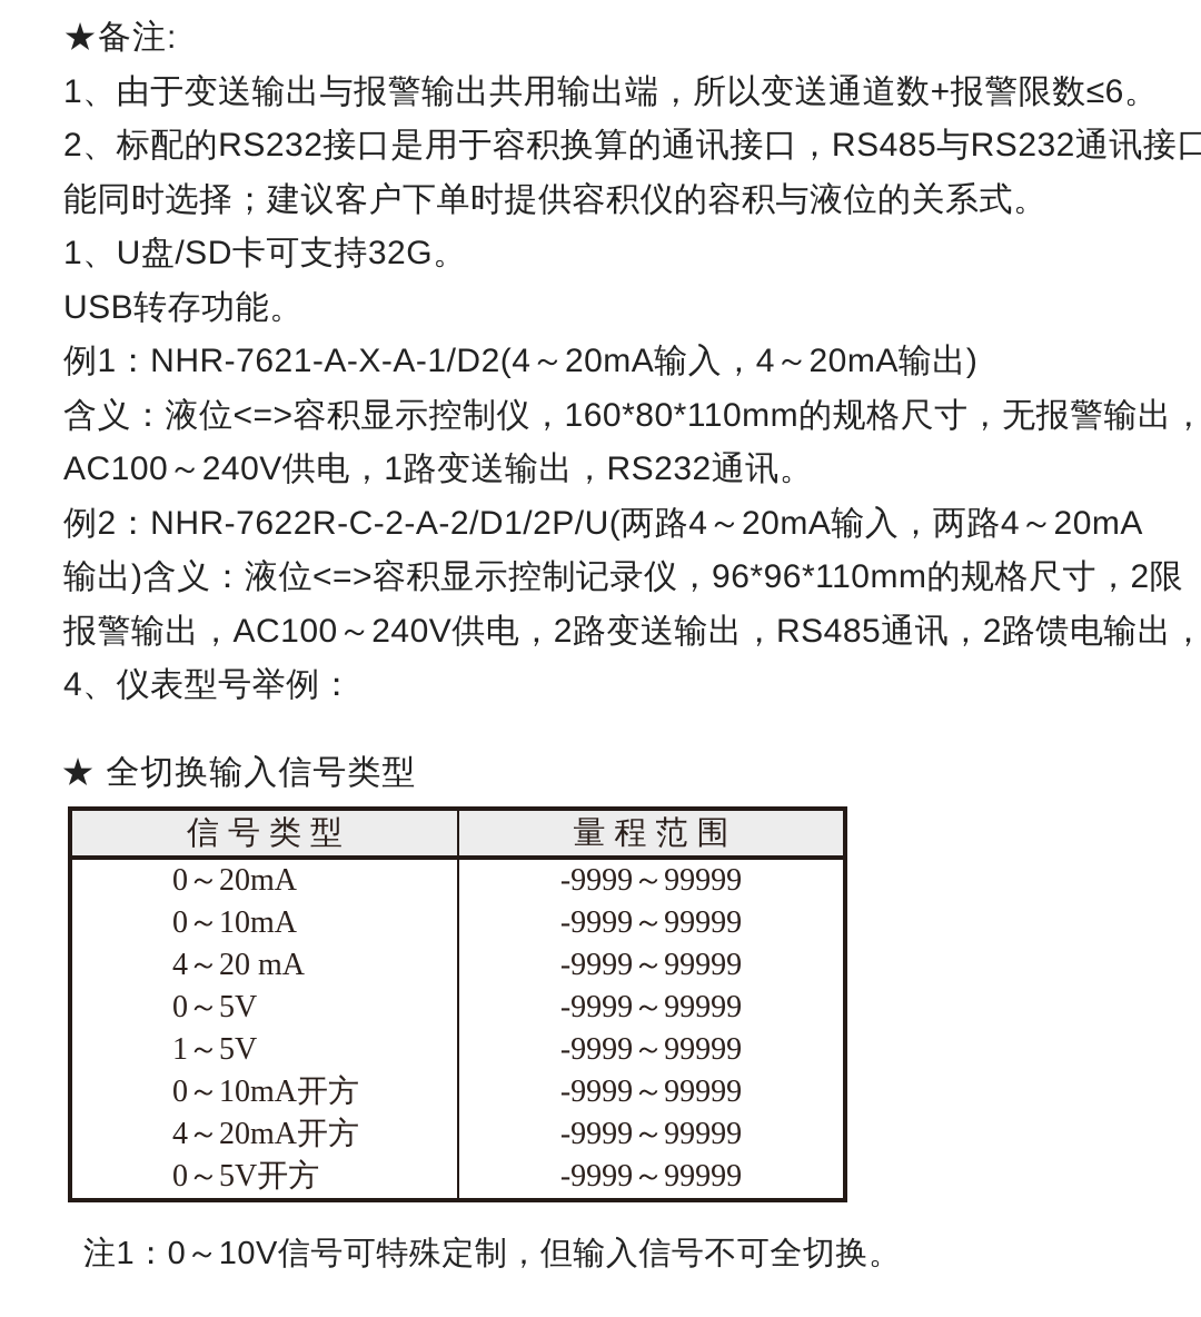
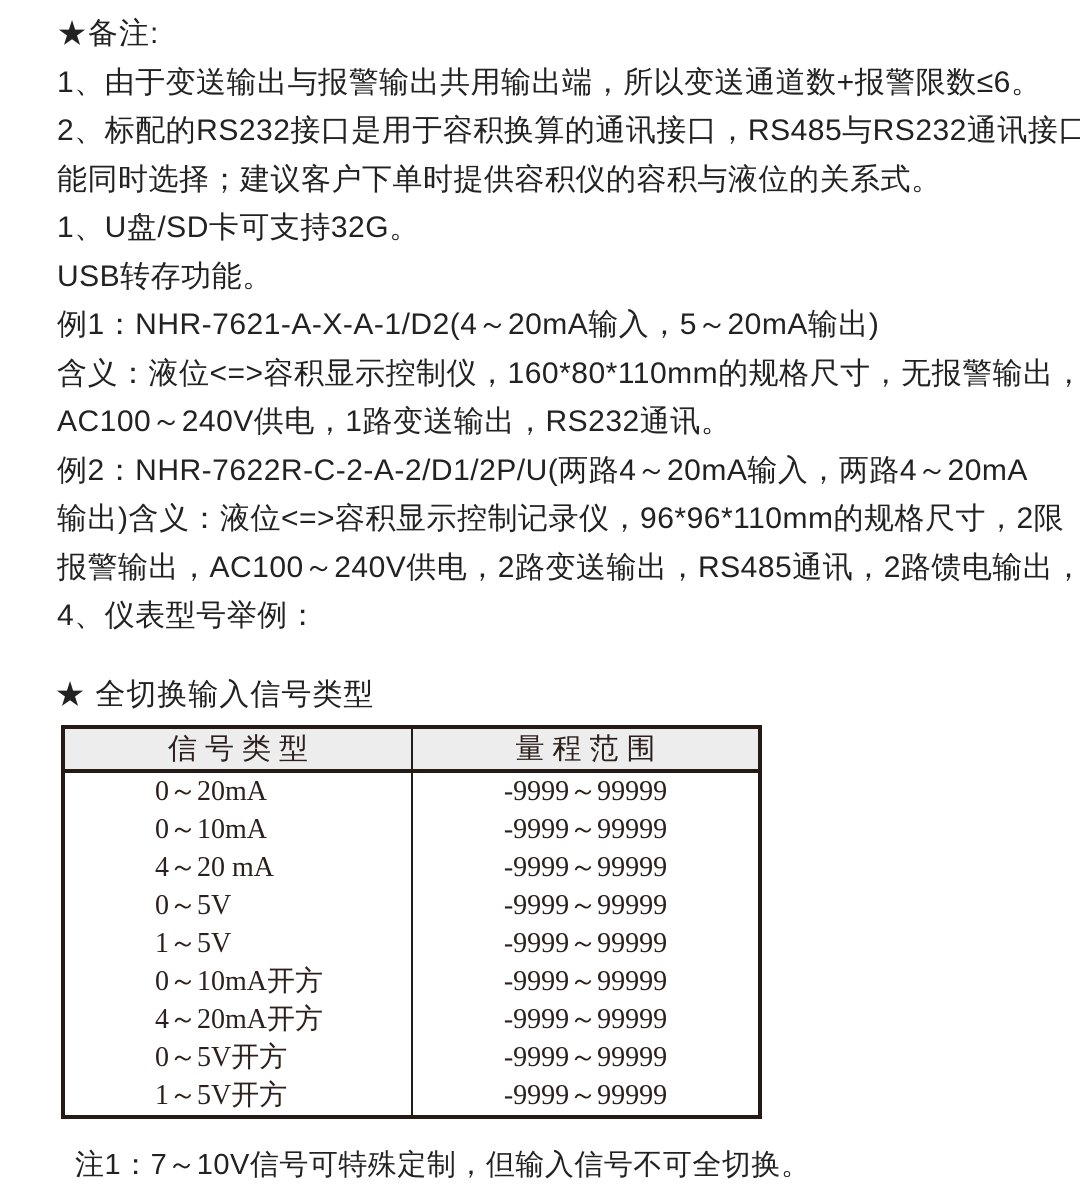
  ★备注:
  1、由于变送输出与报警输出共用输出端，所以变送通道数+报警限数≤6。
  2、标配的RS232接口是用于容积换算的通讯接口，RS485与RS232通讯接口
  能同时选择；建议客户下单时提供容积仪的容积与液位的关系式。
  1、U盘/SD卡可支持32G。
  USB转存功能。
- 例1：NHR-7621-A-X-A-1/D2(4～20mA输入，4～20mA输出)
+ 例1：NHR-7621-A-X-A-1/D2(4～20mA输入，5～20mA输出)
  含义：液位<=>容积显示控制仪，160*80*110mm的规格尺寸，无报警输出，
  AC100～240V供电，1路变送输出，RS232通讯。
  例2：NHR-7622R-C-2-A-2/D1/2P/U(两路4～20mA输入，两路4～20mA
  输出)含义：液位<=>容积显示控制记录仪，96*96*110mm的规格尺寸，2限
  报警输出，AC100～240V供电，2路变送输出，RS485通讯，2路馈电输出，
  4、仪表型号举例：
  ★ 全切换输入信号类型
  信号类型	量程范围
  0～20mA	-9999～99999
  0～10mA	-9999～99999
  4～20 mA	-9999～99999
  0～5V	-9999～99999
  1～5V	-9999～99999
  0～10mA开方	-9999～99999
  4～20mA开方	-9999～99999
  0～5V开方	-9999～99999
+ 1～5V开方	-9999～99999
- 注1：0～10V信号可特殊定制，但输入信号不可全切换。
+ 注1：7～10V信号可特殊定制，但输入信号不可全切换。
